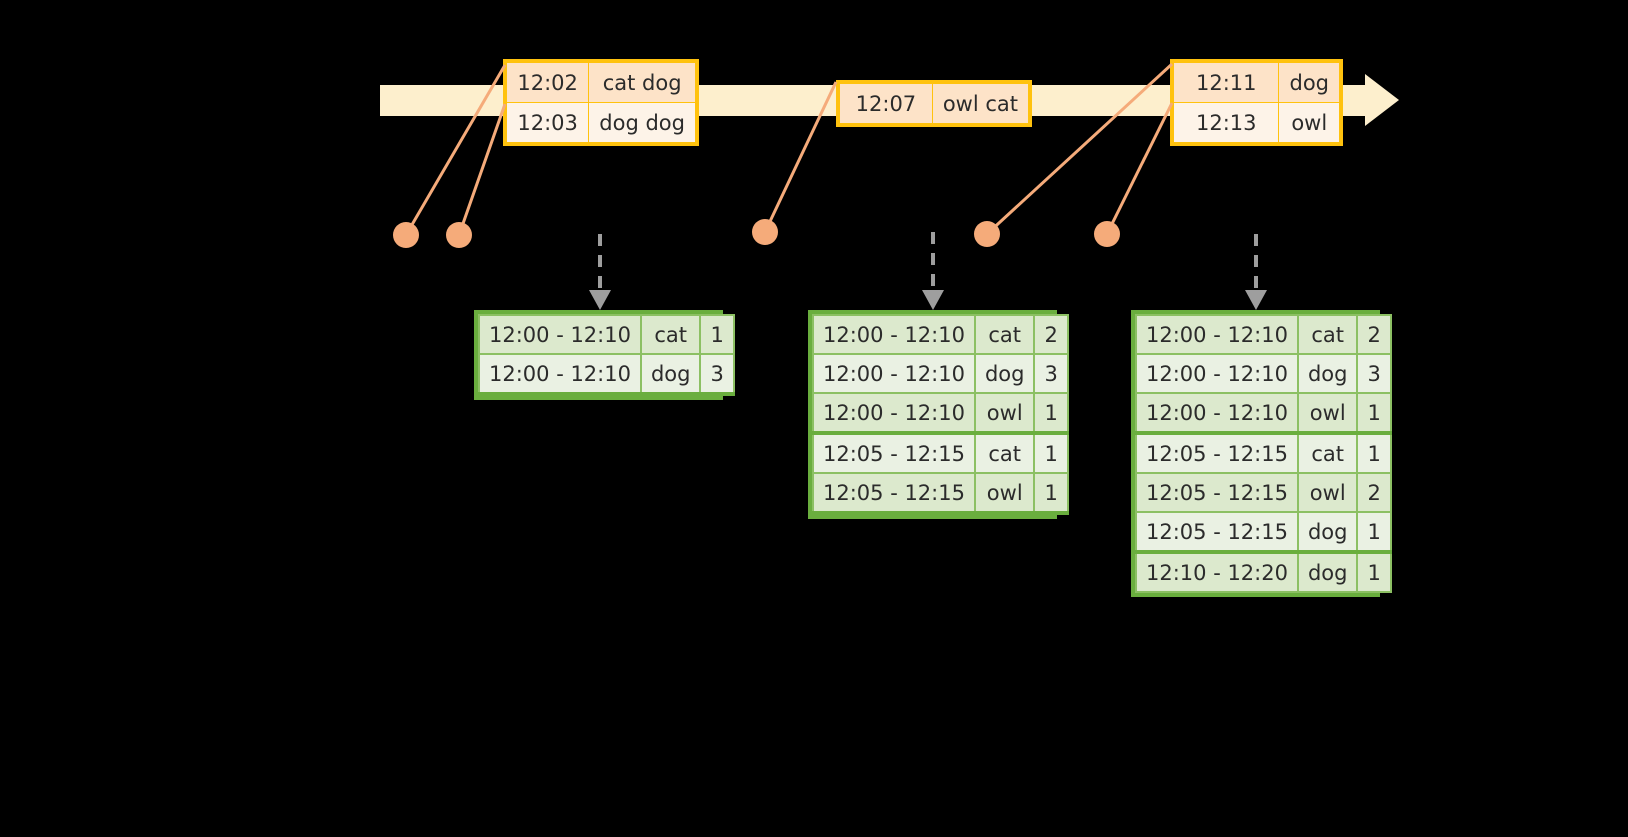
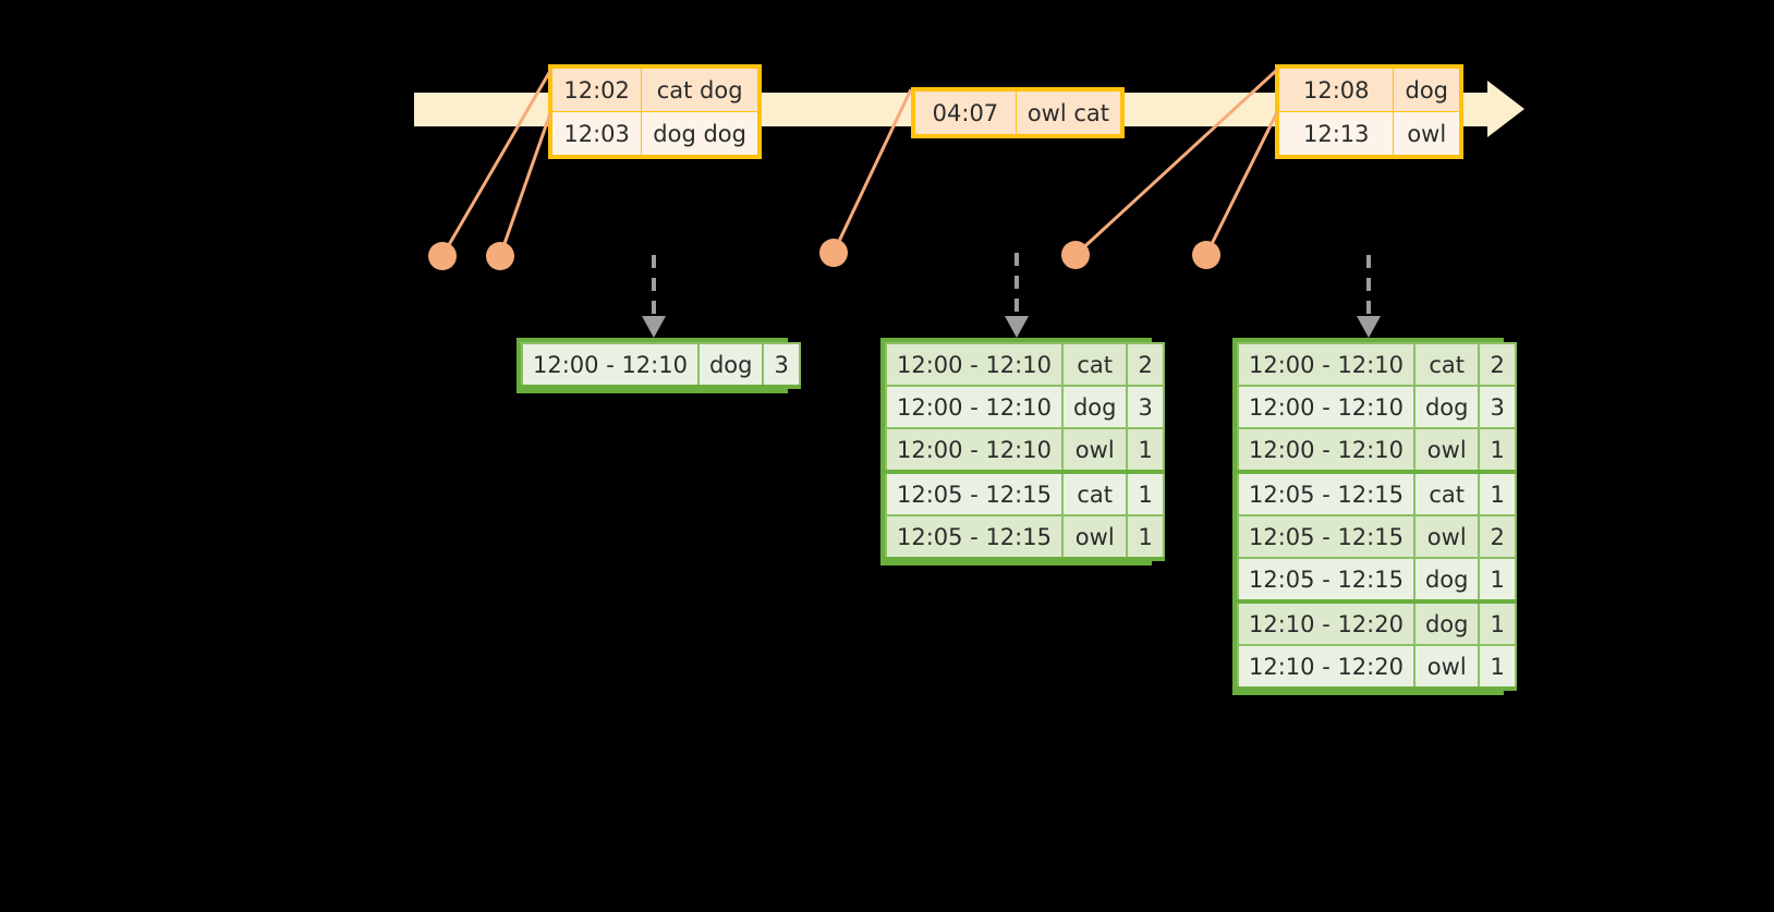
  12:02	cat dog
  12:03	dog dog
- 12:07	owl cat
+ 04:07	owl cat
- 12:11	dog
+ 12:08	dog
  12:13	owl
- 12:00 - 12:10	cat	1
  12:00 - 12:10	dog	3
  12:00 - 12:10	cat	2
  12:00 - 12:10	dog	3
  12:00 - 12:10	owl	1
  12:05 - 12:15	cat	1
  12:05 - 12:15	owl	1
  12:00 - 12:10	cat	2
  12:00 - 12:10	dog	3
  12:00 - 12:10	owl	1
  12:05 - 12:15	cat	1
  12:05 - 12:15	owl	2
  12:05 - 12:15	dog	1
  12:10 - 12:20	dog	1
+ 12:10 - 12:20	owl	1
